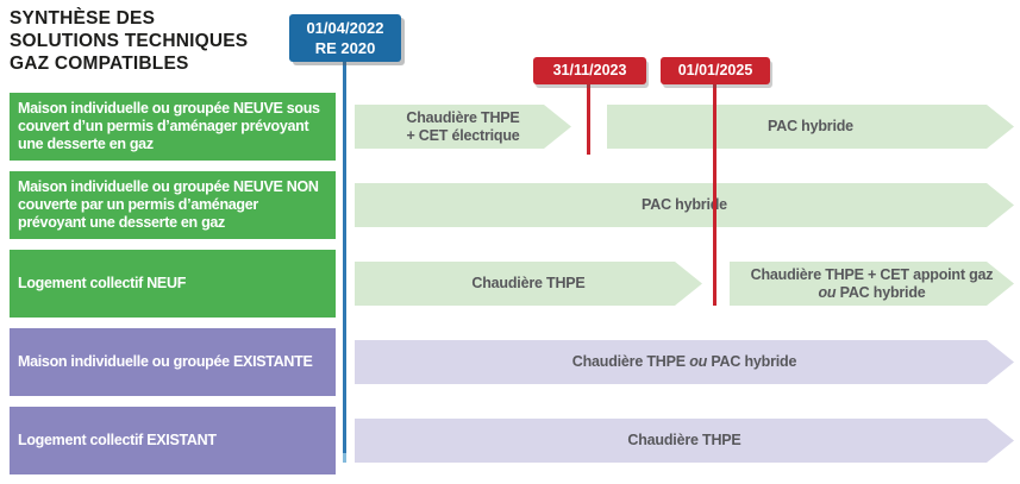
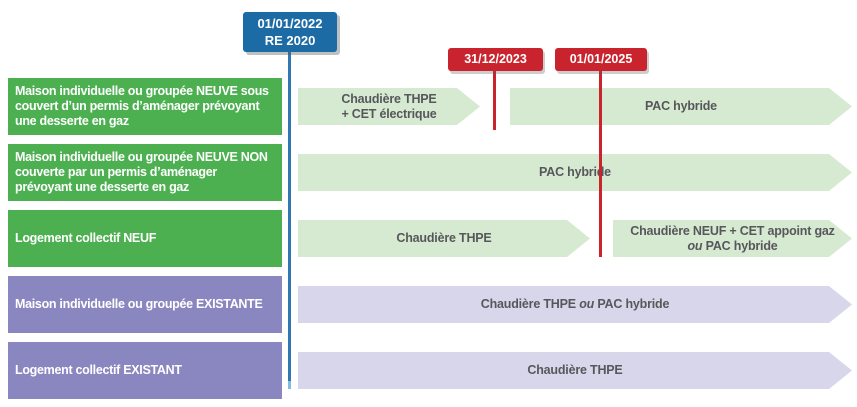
- SYNTHÈSE DES
- SOLUTIONS TECHNIQUES
- GAZ COMPATIBLES
- 01/04/2022
+ 01/01/2022
  RE 2020
- 31/11/2023
+ 31/12/2023
  01/01/2025
  Maison individuelle ou groupée NEUVE sous couvert d’un permis d’aménager prévoyant une desserte en gaz
  Maison individuelle ou groupée NEUVE NON couverte par un permis d’aménager prévoyant une desserte en gaz
  Logement collectif NEUF
  Maison individuelle ou groupée EXISTANTE
  Logement collectif EXISTANT
  Chaudière THPE
  + CET électrique
  PAC hybride
  PAC hybrie
  Chaudière THPE
- Chaudière THPE + CET appoint gaz
+ Chaudière NEUF + CET appoint gaz
  ou PAC hybride
  Chaudière THPE ou PAC hybride
  Chaudière THPE
